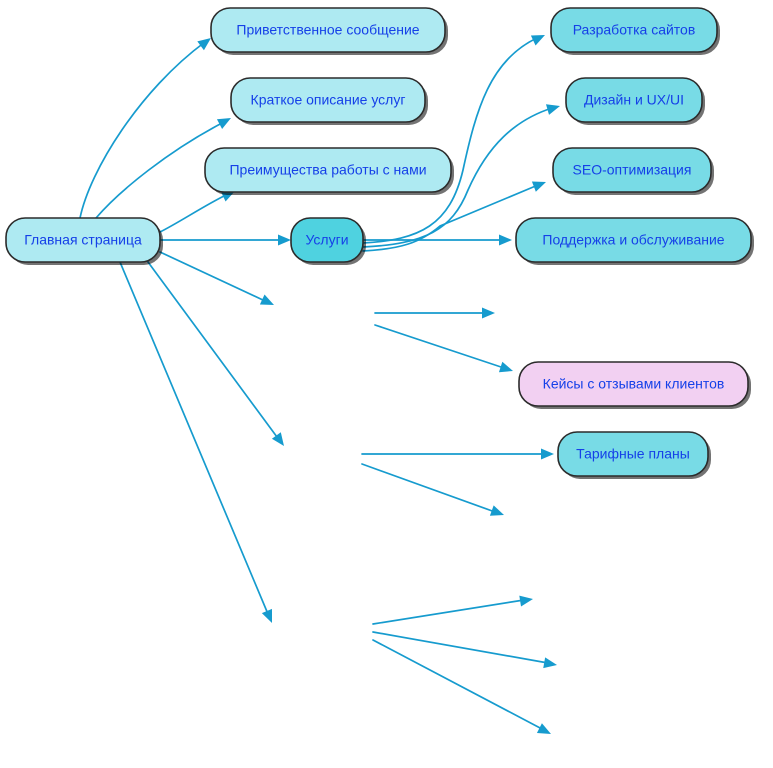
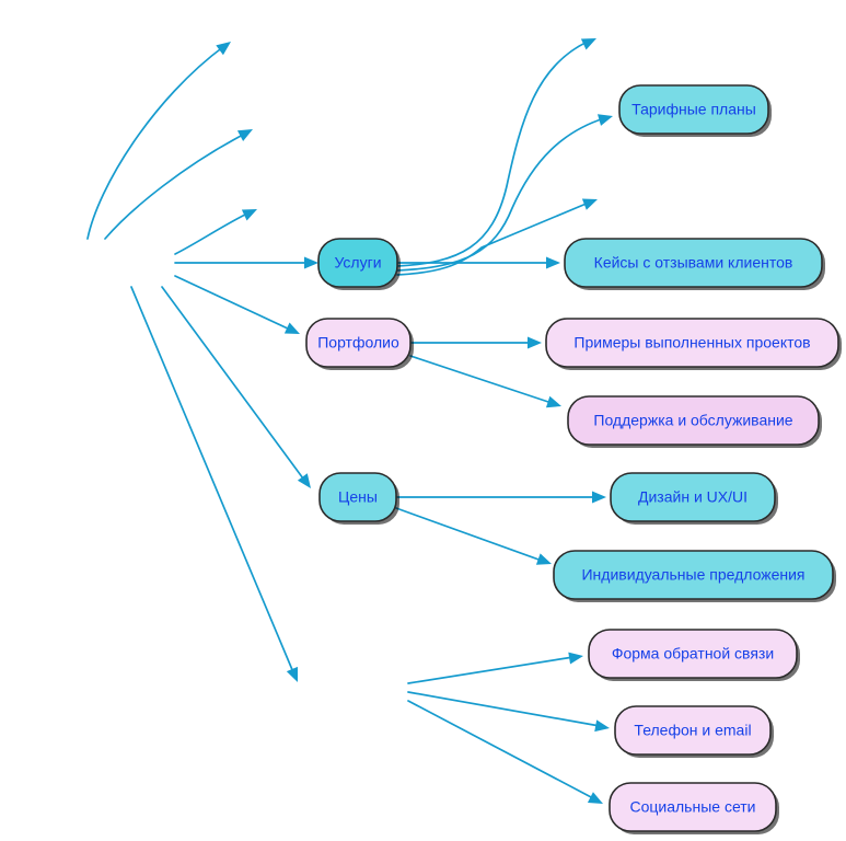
- Главная страница
- Приветственное сообщение
- Краткое описание услуг
- Преимущества работы с нами
  Услуги
- Разработка сайтов
- Дизайн и UX/UI
+ Тарифные планы
- SEO-оптимизация
- Поддержка и обслуживание
+ Кейсы с отзывами клиентов
+ Портфолио
+ Примеры выполненных проектов
- Кейсы с отзывами клиентов
+ Поддержка и обслуживание
+ Цены
- Тарифные планы
+ Дизайн и UX/UI
+ Индивидуальные предложения
+ Форма обратной связи
+ Телефон и email
+ Социальные сети
